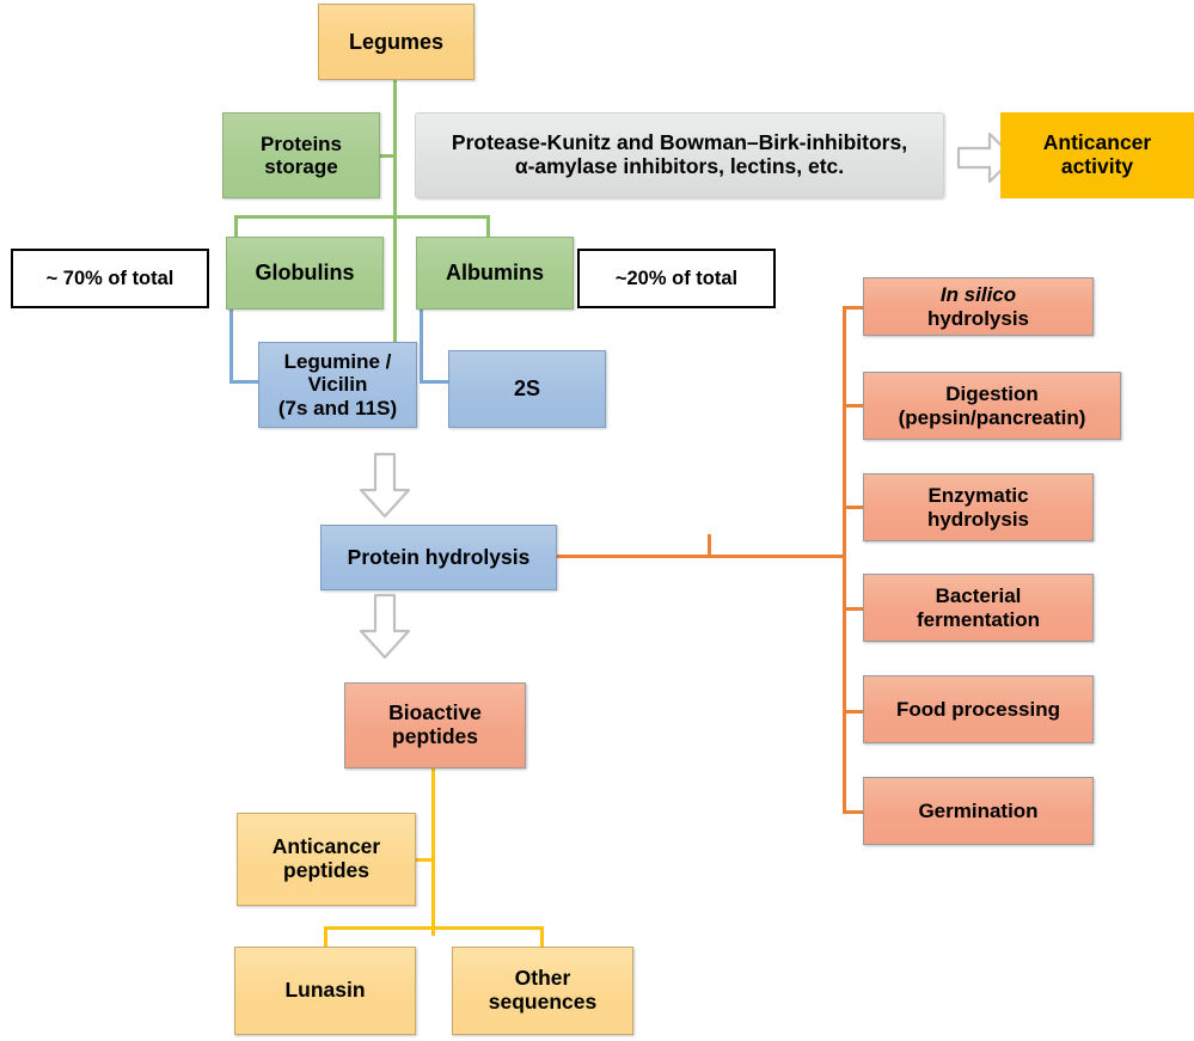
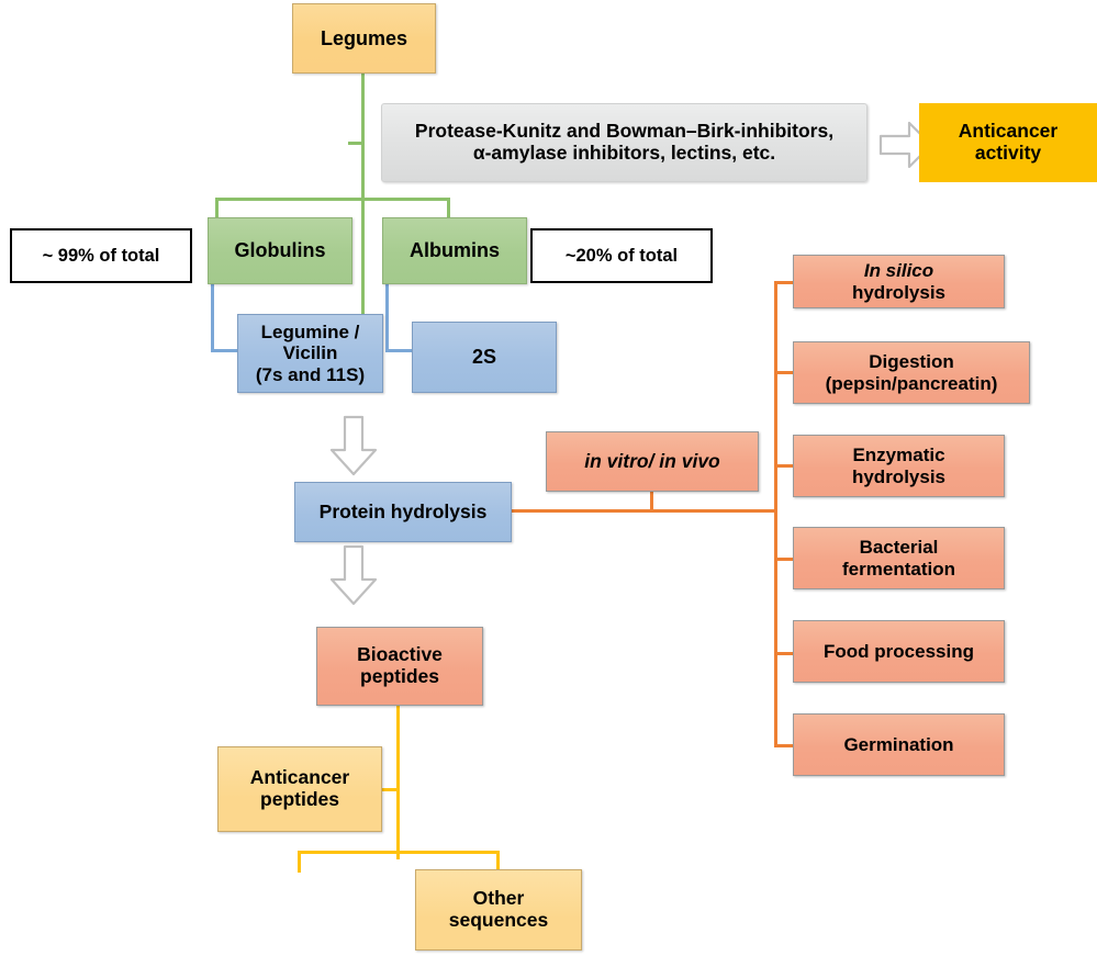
  Legumes
- Proteins
- storage
  Protease-Kunitz and Bowman–Birk-inhibitors,
  α-amylase inhibitors, lectins, etc.
  Anticancer
  activity
- ~ 70% of total
+ ~ 99% of total
  Globulins
  Albumins
  ~20% of total
  Legumine /
  Vicilin
  (7s and 11S)
  2S
  In silico
  hydrolysis
  Digestion
  (pepsin/pancreatin)
  Enzymatic
  hydrolysis
  Bacterial
  fermentation
  Food processing
  Germination
+ in vitro/ in vivo
  Protein hydrolysis
  Bioactive
  peptides
  Anticancer
  peptides
- Lunasin
  Other
  sequences
